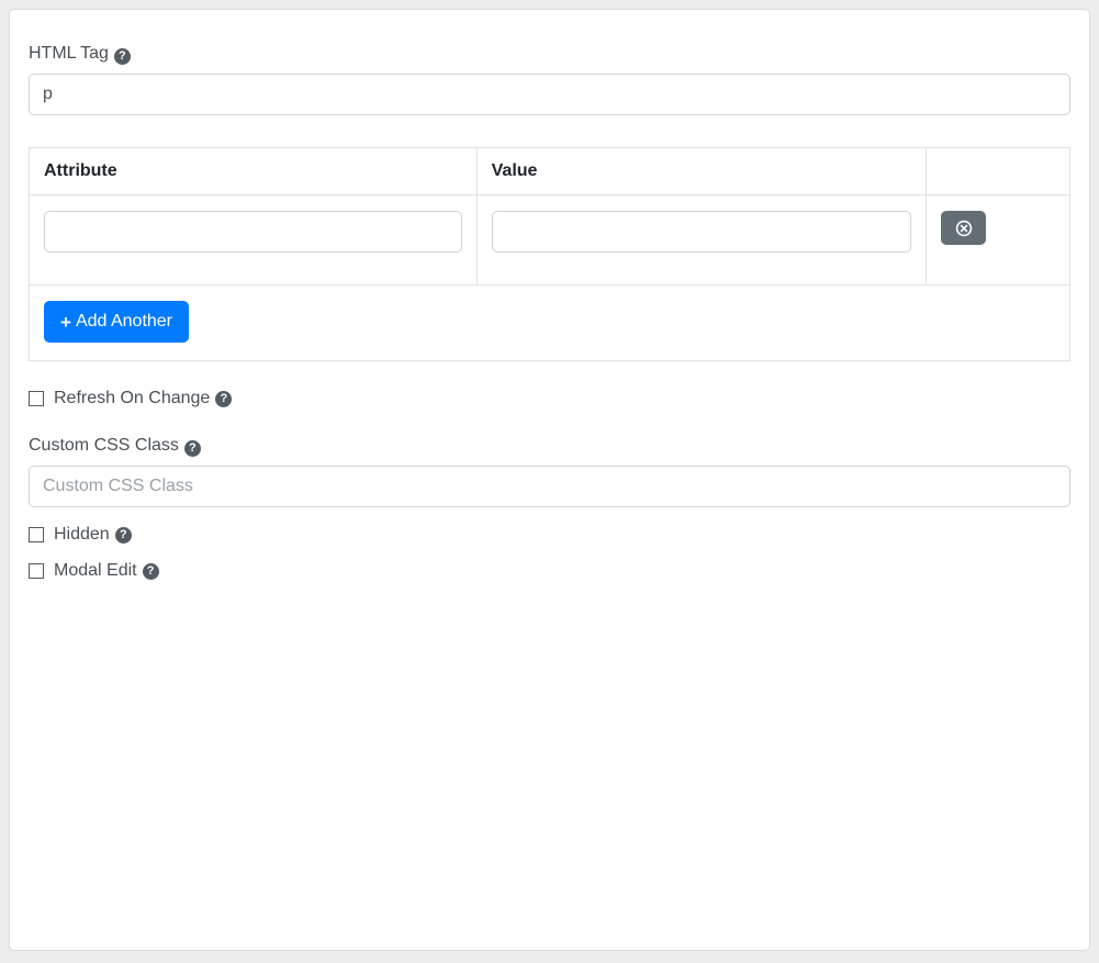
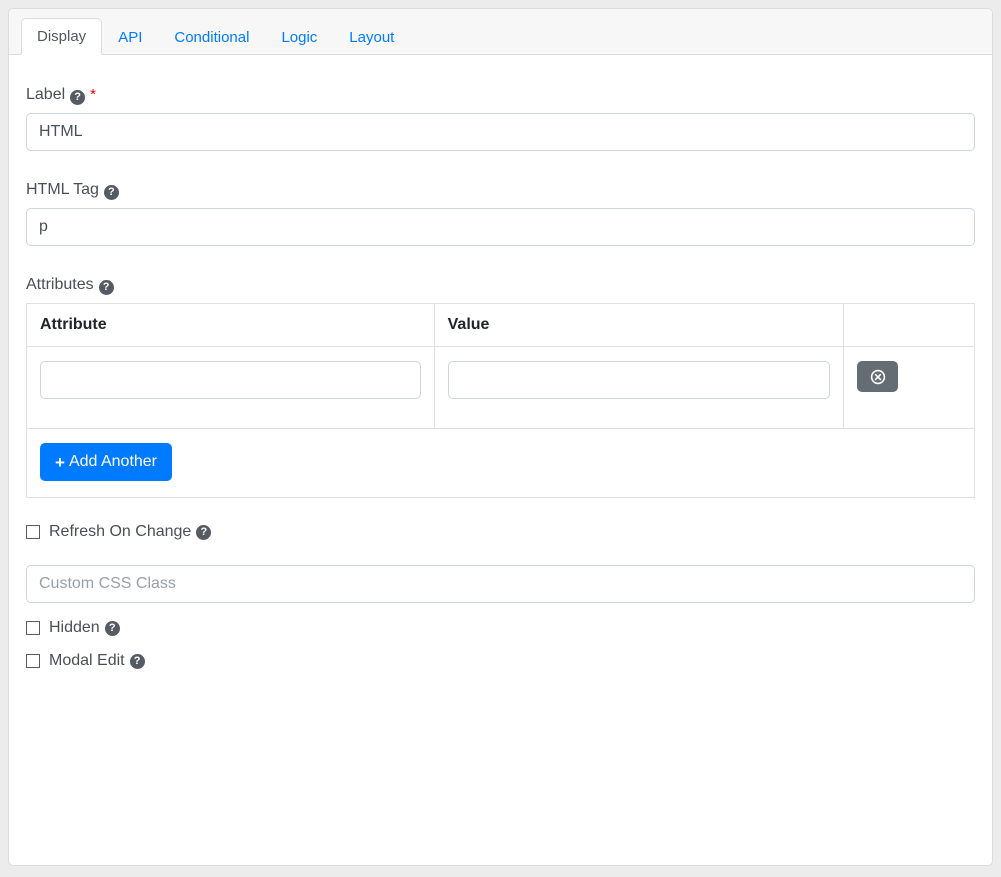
+ Display
+ API
+ Conditional
+ Logic
+ Layout
+ Label ? *
+ HTML
  HTML Tag ?
  p
+ Attributes ?
  Attribute	Value
  + Add Another
  Refresh On Change
  ?
- Custom CSS Class ?
  Custom CSS Class
  Hidden
  ?
  Modal Edit
  ?
